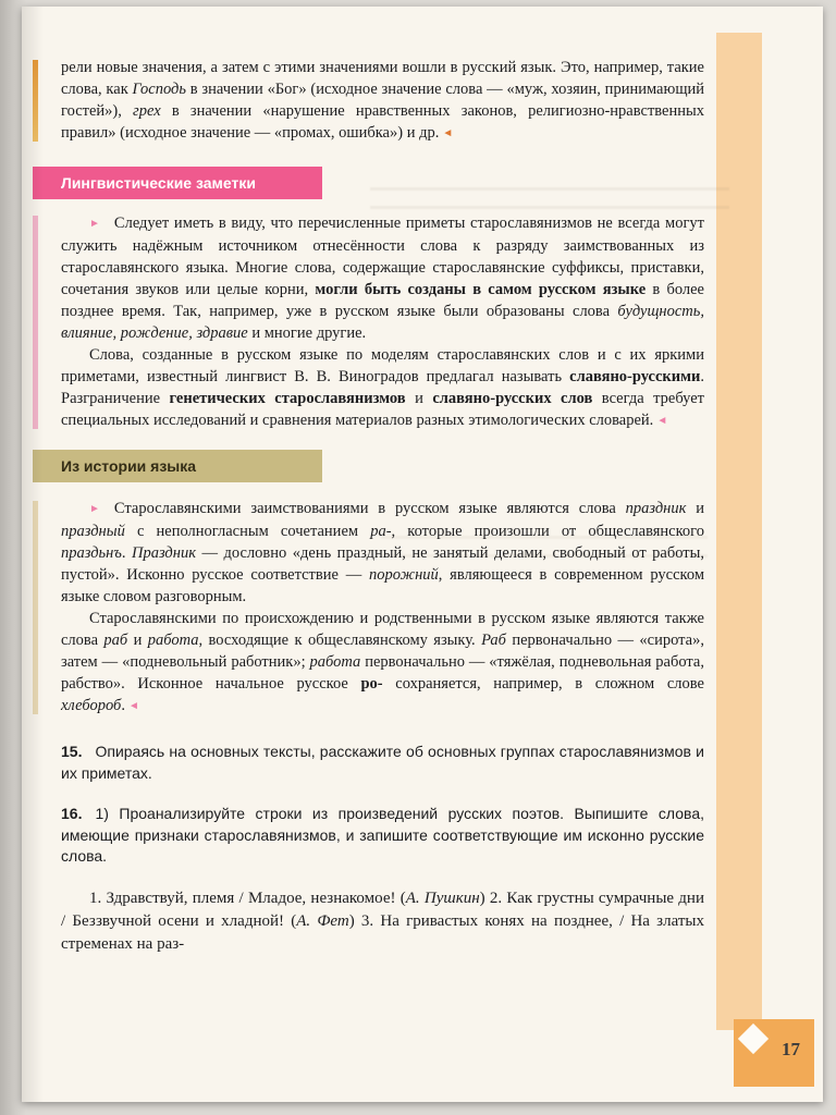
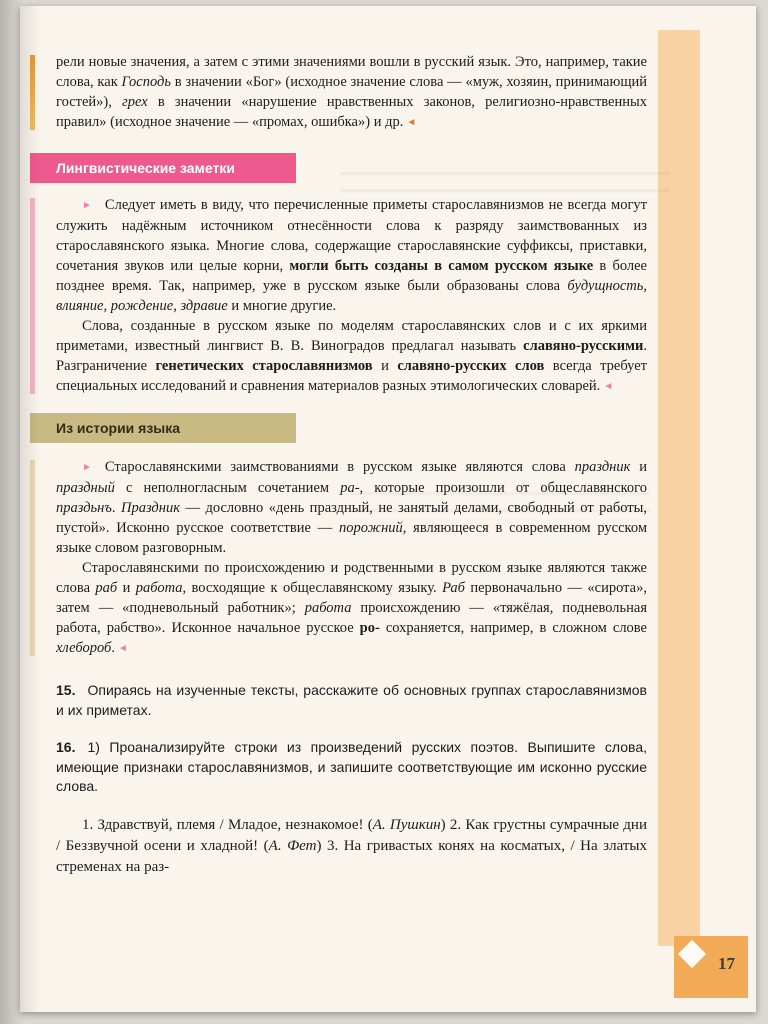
  рели новые значения, а затем с этими значениями вошли в русский язык. Это, например, такие слова, как Господь в значении «Бог» (исходное значение слова — «муж, хозяин, принимающий гостей»), грех в значении «нарушение нравственных законов, религиозно-нравственных правил» (исходное значение — «промах, ошибка») и др. ◄
  Лингвистические заметки
  ► Следует иметь в виду, что перечисленные приметы старославянизмов не всегда могут служить надёжным источником отнесённости слова к разряду заимствованных из старославянского языка. Многие слова, содержащие старославянские суффиксы, приставки, сочетания звуков или целые корни, могли быть созданы в самом русском языке в более позднее время. Так, например, уже в русском языке были образованы слова будущность, влияние, рождение, здравие и многие другие.
  Слова, созданные в русском языке по моделям старославянских слов и с их яркими приметами, известный лингвист В. В. Виноградов предлагал называть славяно-русскими. Разграничение генетических старославянизмов и славяно-русских слов всегда требует специальных исследований и сравнения материалов разных этимологических словарей. ◄
  Из истории языка
  ► Старославянскими заимствованиями в русском языке являются слова праздник и праздный с неполногласным сочетанием ра-, которые произошли от общеславянского праздьнъ. Праздник — дословно «день праздный, не занятый делами, свободный от работы, пустой». Исконно русское соответствие — порожний, являющееся в современном русском языке словом разговорным.
- Старославянскими по происхождению и родственными в русском языке являются также слова раб и работа, восходящие к общеславянскому языку. Раб первоначально — «сирота», затем — «подневольный работник»; работа первоначально — «тяжёлая, подневольная работа, рабство». Исконное начальное русское ро- сохраняется, например, в сложном слове хлебороб. ◄
+ Старославянскими по происхождению и родственными в русском языке являются также слова раб и работа, восходящие к общеславянскому языку. Раб первоначально — «сирота», затем — «подневольный работник»; работа происхождению — «тяжёлая, подневольная работа, рабство». Исконное начальное русское ро- сохраняется, например, в сложном слове хлебороб. ◄
- 15. Опираясь на основных тексты, расскажите об основных группах старославянизмов и их приметах.
+ 15. Опираясь на изученные тексты, расскажите об основных группах старославянизмов и их приметах.
  16. 1) Проанализируйте строки из произведений русских поэтов. Выпишите слова, имеющие признаки старославянизмов, и запишите соответствующие им исконно русские слова.
- 1. Здравствуй, племя / Младое, незнакомое! (А. Пушкин) 2. Как грустны сумрачные дни / Беззвучной осени и хладной! (А. Фет) 3. На гривастых конях на позднее, / На златых стременах на раз-
+ 1. Здравствуй, племя / Младое, незнакомое! (А. Пушкин) 2. Как грустны сумрачные дни / Беззвучной осени и хладной! (А. Фет) 3. На гривастых конях на косматых, / На златых стременах на раз-
  17
